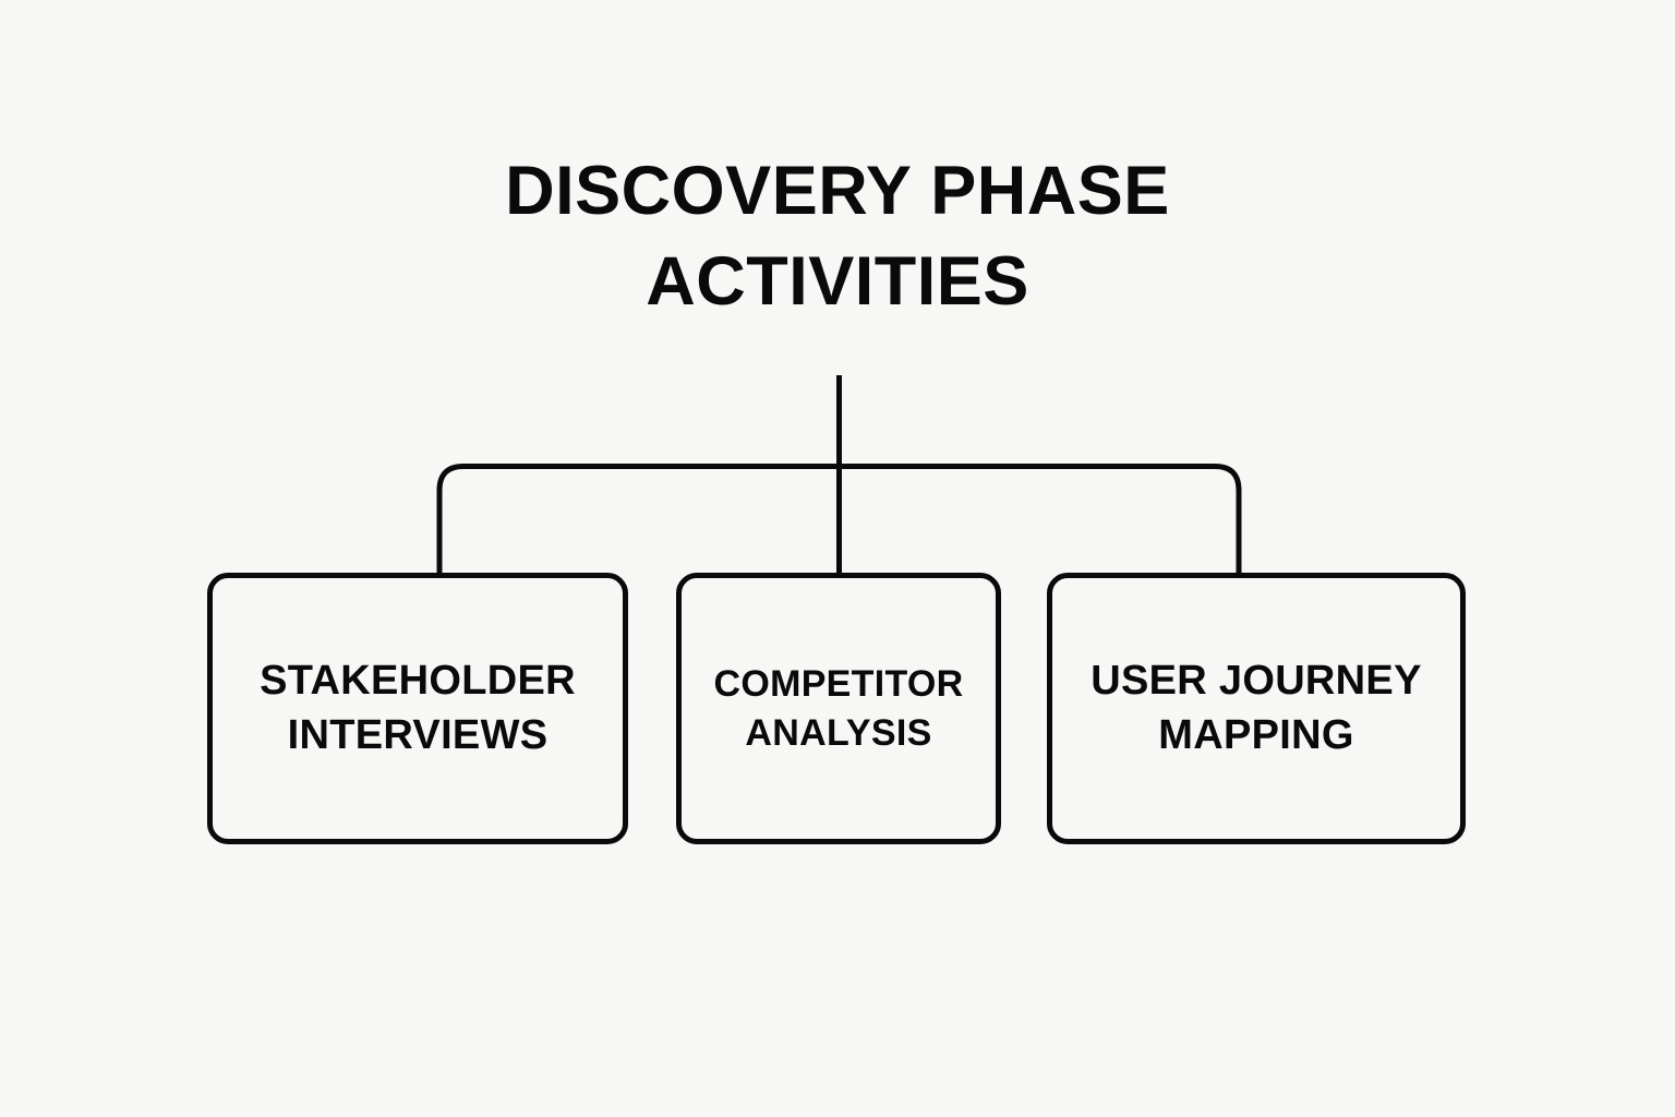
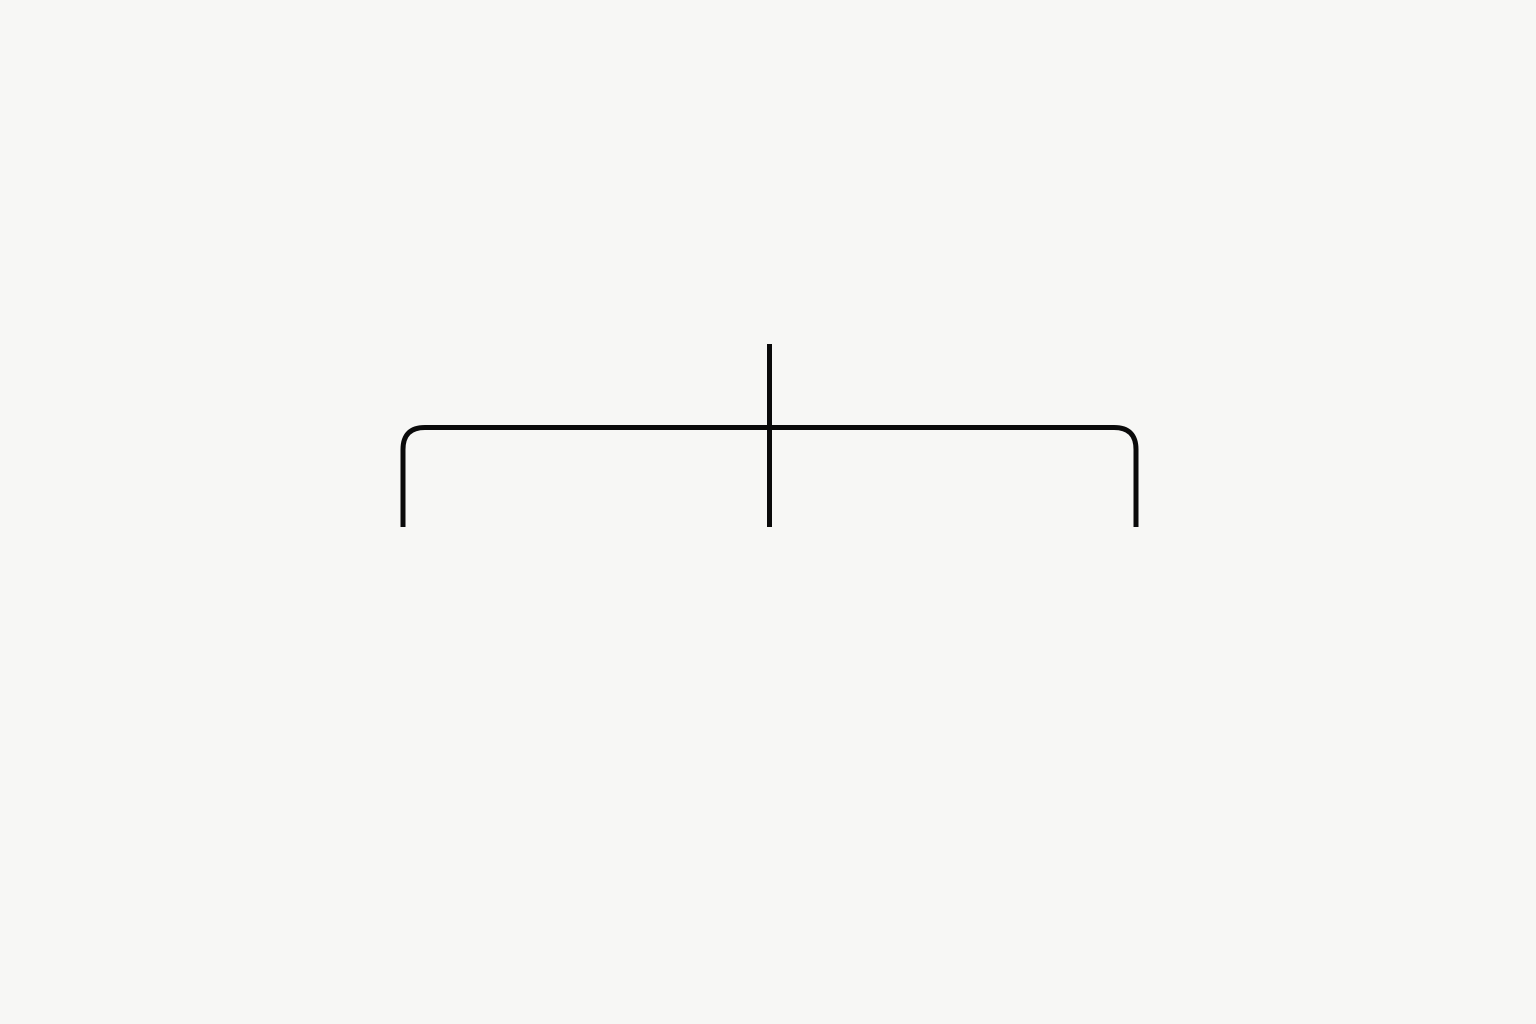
- DISCOVERY PHASE
- ACTIVITIES
- STAKEHOLDER
- INTERVIEWS
- COMPETITOR
- ANALYSIS
- USER JOURNEY
- MAPPING
